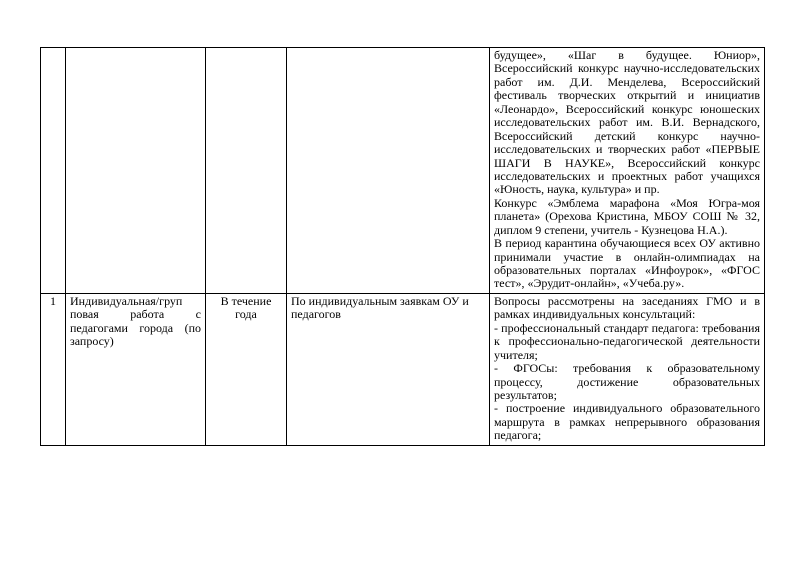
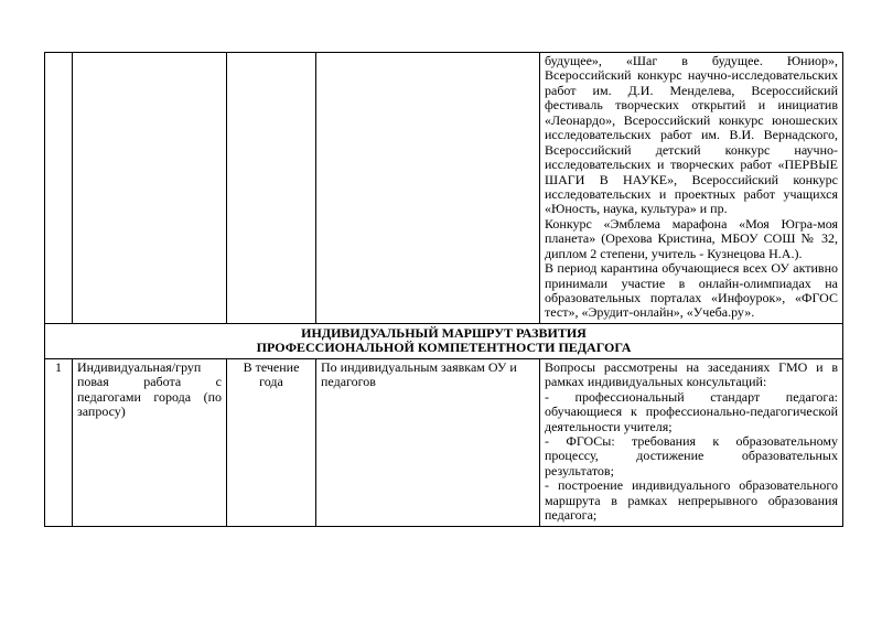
- 				будущее», «Шаг в будущее. Юниор», Всероссийский конкурс научно-исследовательских работ им. Д.И. Менделева, Всероссийский фестиваль творческих открытий и инициатив «Леонардо», Всероссийский конкурс юношеских исследовательских работ им. В.И. Вернадского, Всероссийский детский конкурс научно-исследовательских и творческих работ «ПЕРВЫЕ ШАГИ В НАУКЕ», Всероссийский конкурс исследовательских и проектных работ учащихся «Юность, наука, культура» и пр. Конкурс «Эмблема марафона «Моя Югра-моя планета» (Орехова Кристина, МБОУ СОШ № 32, диплом 9 степени, учитель - Кузнецова Н.А.). В период карантина обучающиеся всех ОУ активно принимали участие в онлайн-олимпиадах на образовательных порталах «Инфоурок», «ФГОС тест», «Эрудит-онлайн», «Учеба.ру».
+ 				будущее», «Шаг в будущее. Юниор», Всероссийский конкурс научно-исследовательских работ им. Д.И. Менделева, Всероссийский фестиваль творческих открытий и инициатив «Леонардо», Всероссийский конкурс юношеских исследовательских работ им. В.И. Вернадского, Всероссийский детский конкурс научно-исследовательских и творческих работ «ПЕРВЫЕ ШАГИ В НАУКЕ», Всероссийский конкурс исследовательских и проектных работ учащихся «Юность, наука, культура» и пр. Конкурс «Эмблема марафона «Моя Югра-моя планета» (Орехова Кристина, МБОУ СОШ № 32, диплом 2 степени, учитель - Кузнецова Н.А.). В период карантина обучающиеся всех ОУ активно принимали участие в онлайн-олимпиадах на образовательных порталах «Инфоурок», «ФГОС тест», «Эрудит-онлайн», «Учеба.ру».
+ ИНДИВИДУАЛЬНЫЙ МАРШРУТ РАЗВИТИЯ ПРОФЕССИОНАЛЬНОЙ КОМПЕТЕНТНОСТИ ПЕДАГОГА
- 1	Индивидуальная/груп повая работа с педагогами города (по запросу)	В течение года	По индивидуальным заявкам ОУ и педагогов	Вопросы рассмотрены на заседаниях ГМО и в рамках индивидуальных консультаций: - профессиональный стандарт педагога: требования к профессионально-педагогической деятельности учителя; - ФГОСы: требования к образовательному процессу, достижение образовательных результатов; - построение индивидуального образовательного маршрута в рамках непрерывного образования педагога;
+ 1	Индивидуальная/груп повая работа с педагогами города (по запросу)	В течение года	По индивидуальным заявкам ОУ и педагогов	Вопросы рассмотрены на заседаниях ГМО и в рамках индивидуальных консультаций: - профессиональный стандарт педагога: обучающиеся к профессионально-педагогической деятельности учителя; - ФГОСы: требования к образовательному процессу, достижение образовательных результатов; - построение индивидуального образовательного маршрута в рамках непрерывного образования педагога;
